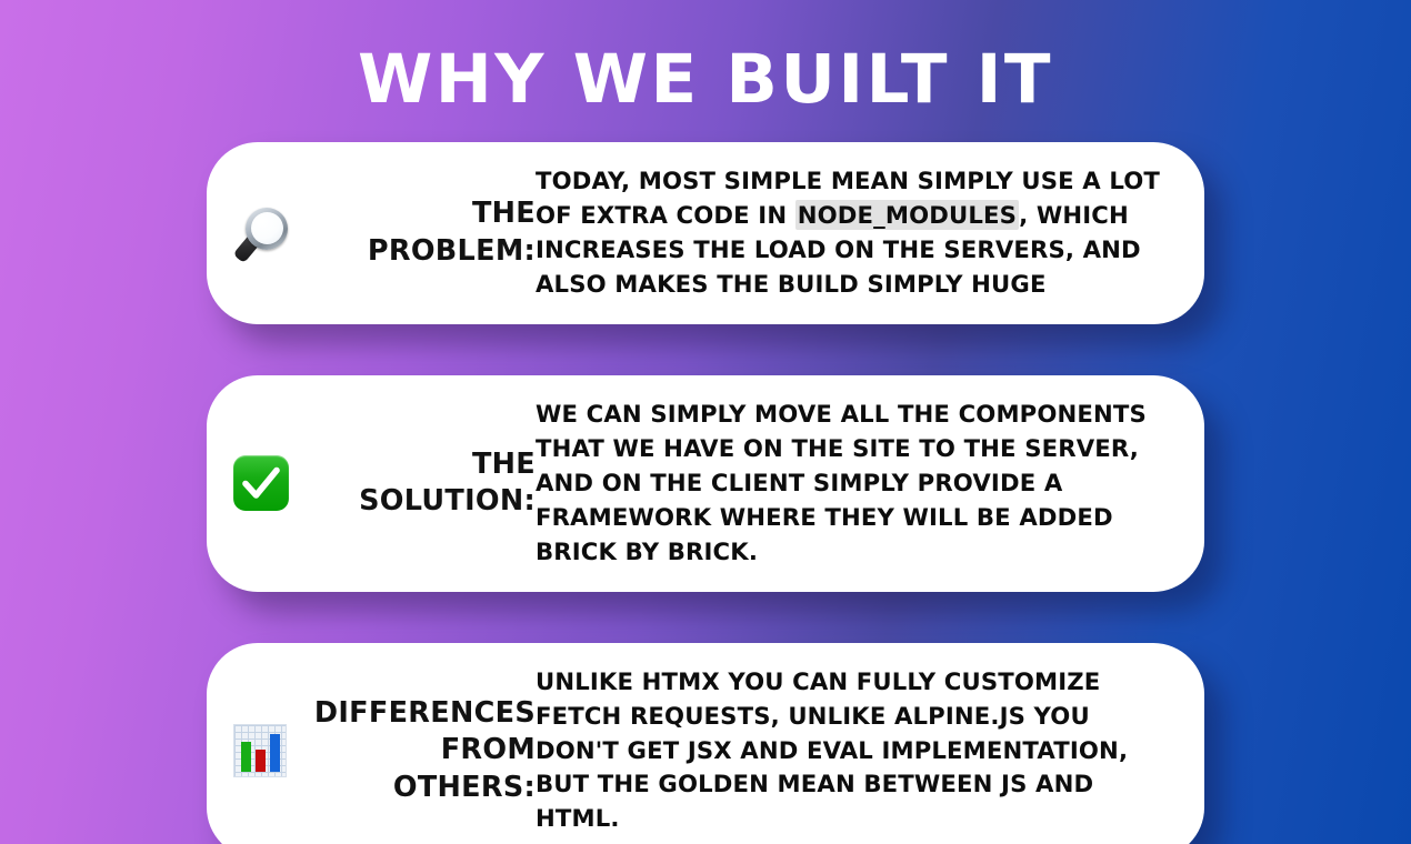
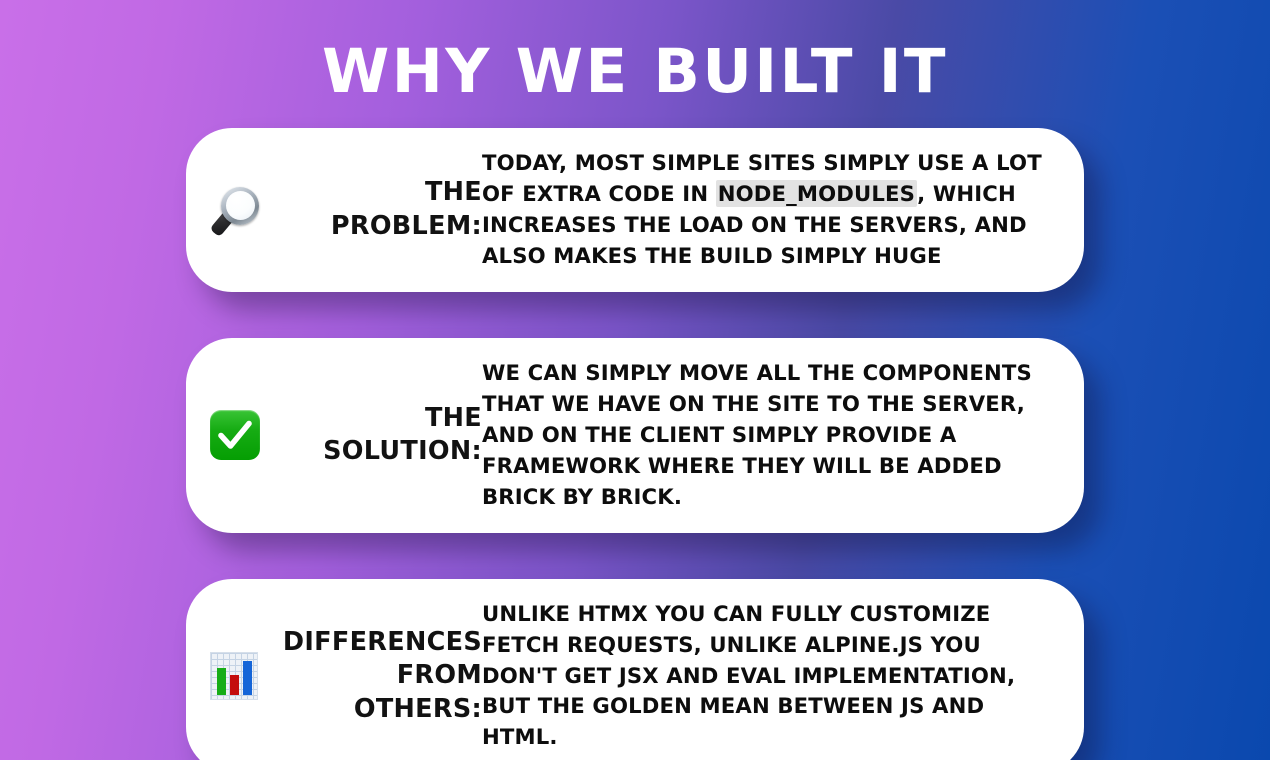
  WHY WE BUILT IT
  THE PROBLEM:
- TODAY, MOST SIMPLE MEAN SIMPLY USE A LOT OF EXTRA CODE IN NODE_MODULES, WHICH INCREASES THE LOAD ON THE SERVERS, AND ALSO MAKES THE BUILD SIMPLY HUGE
+ TODAY, MOST SIMPLE SITES SIMPLY USE A LOT OF EXTRA CODE IN NODE_MODULES, WHICH INCREASES THE LOAD ON THE SERVERS, AND ALSO MAKES THE BUILD SIMPLY HUGE
  THE SOLUTION:
  WE CAN SIMPLY MOVE ALL THE COMPONENTS THAT WE HAVE ON THE SITE TO THE SERVER, AND ON THE CLIENT SIMPLY PROVIDE A FRAMEWORK WHERE THEY WILL BE ADDED BRICK BY BRICK.
  DIFFERENCES FROM OTHERS:
  UNLIKE HTMX YOU CAN FULLY CUSTOMIZE FETCH REQUESTS, UNLIKE ALPINE.JS YOU DON'T GET JSX AND EVAL IMPLEMENTATION, BUT THE GOLDEN MEAN BETWEEN JS AND HTML.
